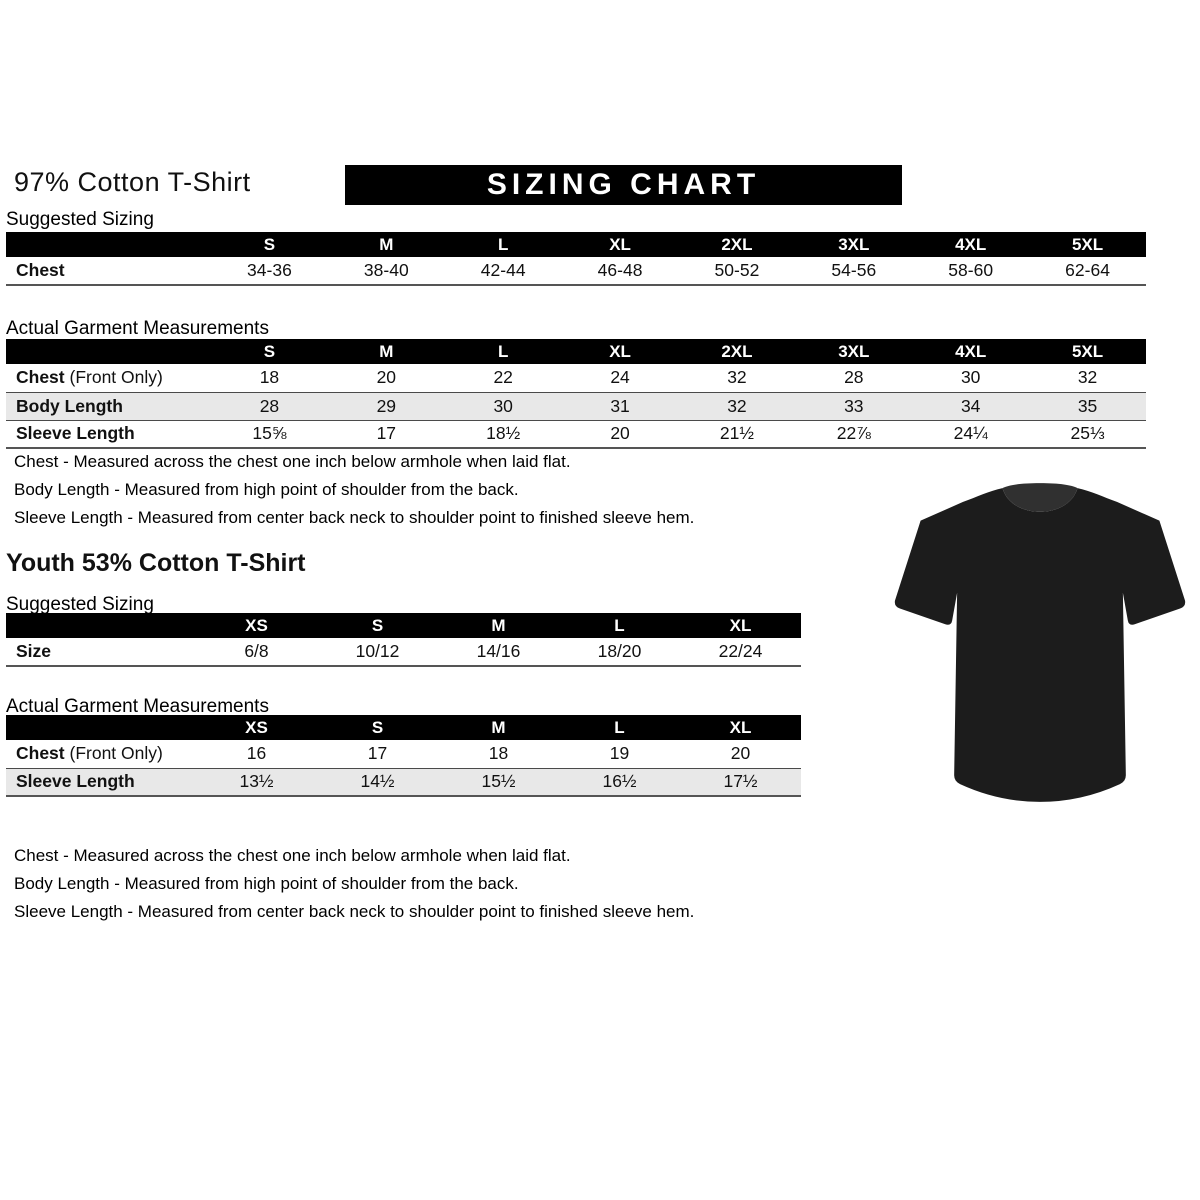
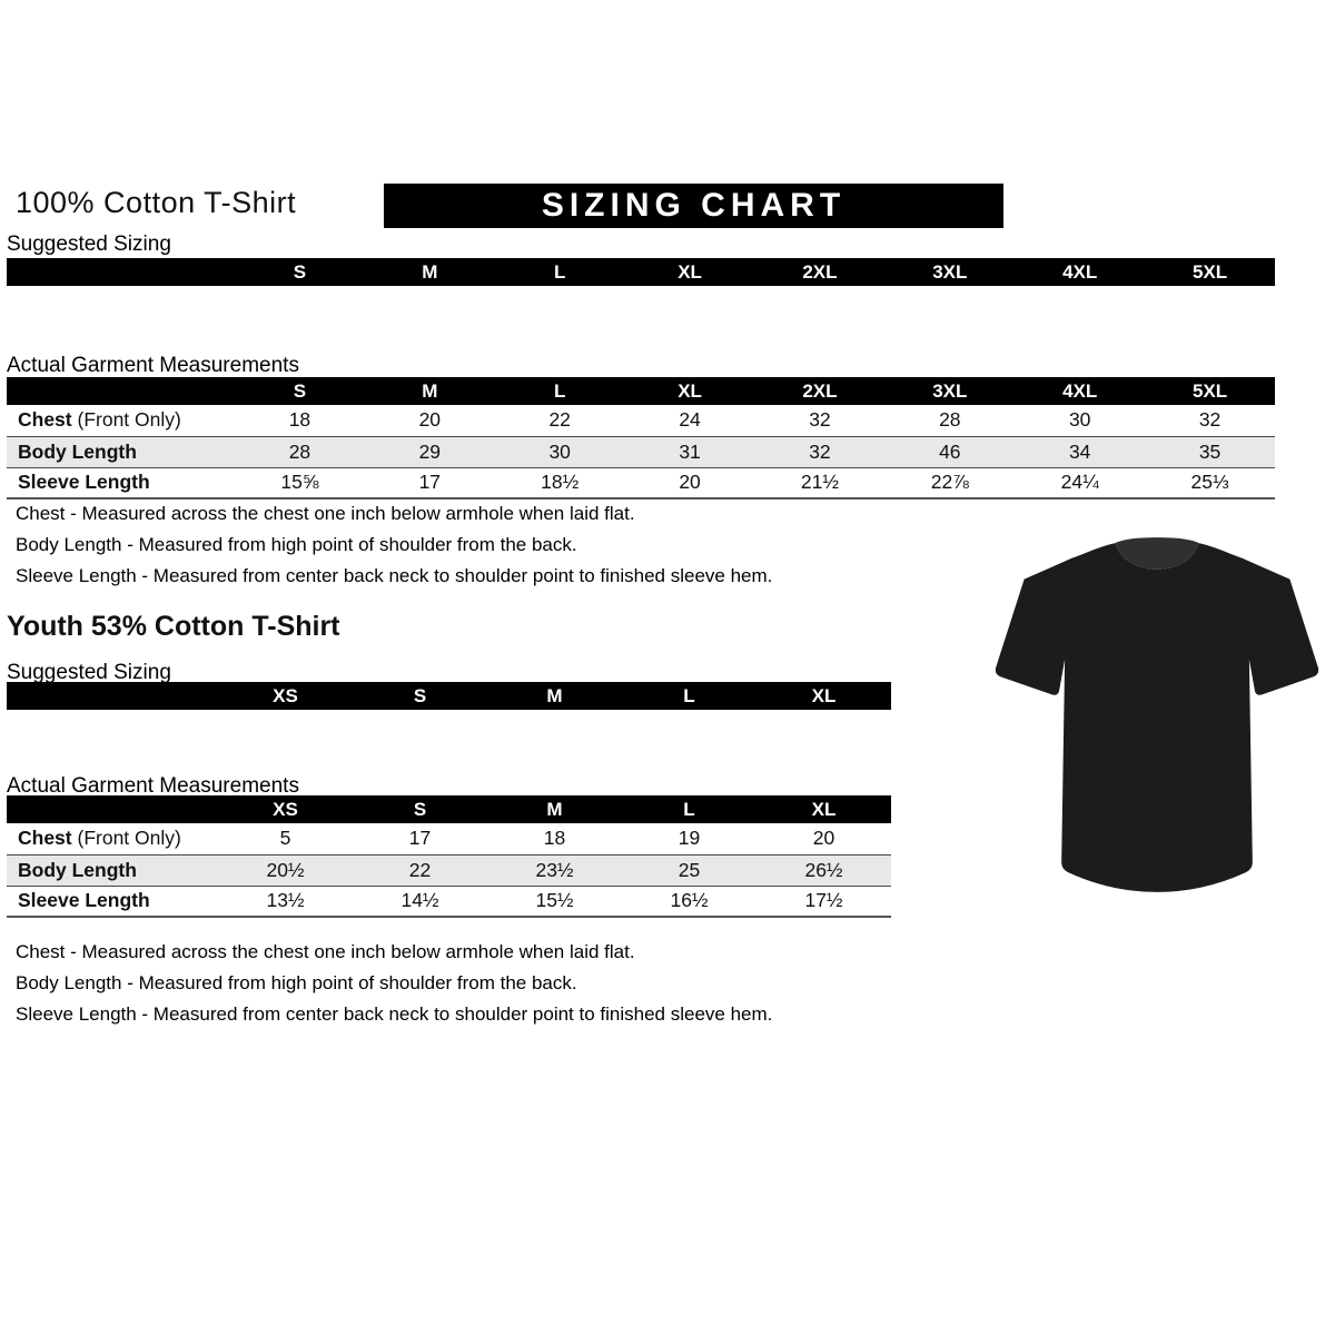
- 97% Cotton T-Shirt
+ 100% Cotton T-Shirt
  SIZING CHART
  Suggested Sizing
  	S	M	L	XL	2XL	3XL	4XL	5XL
- Chest	34-36	38-40	42-44	46-48	50-52	54-56	58-60	62-64
  Actual Garment Measurements
  	S	M	L	XL	2XL	3XL	4XL	5XL
  Chest (Front Only)	18	20	22	24	32	28	30	32
- Body Length	28	29	30	31	32	33	34	35
+ Body Length	28	29	30	31	32	46	34	35
  Sleeve Length	15⅝	17	18½	20	21½	22⅞	24¼	25⅓
  Chest - Measured across the chest one inch below armhole when laid flat.
  Body Length - Measured from high point of shoulder from the back.
  Sleeve Length - Measured from center back neck to shoulder point to finished sleeve hem.
  Youth 53% Cotton T-Shirt
  Suggested Sizing
  	XS	S	M	L	XL
- Size	6/8	10/12	14/16	18/20	22/24
  Actual Garment Measurements
  	XS	S	M	L	XL
- Chest (Front Only)	16	17	18	19	20
+ Chest (Front Only)	5	17	18	19	20
+ Body Length	20½	22	23½	25	26½
  Sleeve Length	13½	14½	15½	16½	17½
  Chest - Measured across the chest one inch below armhole when laid flat.
  Body Length - Measured from high point of shoulder from the back.
  Sleeve Length - Measured from center back neck to shoulder point to finished sleeve hem.
